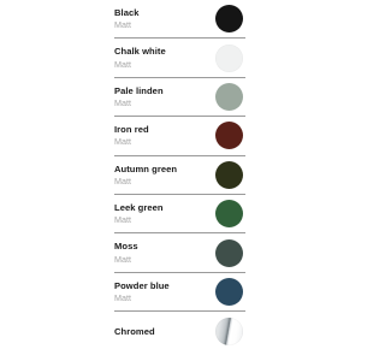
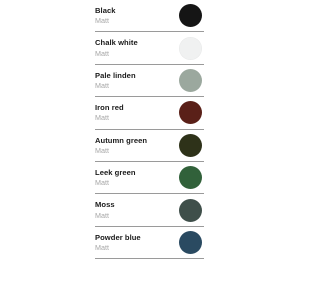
  Black
  Matt
  Chalk white
  Matt
  Pale linden
  Matt
  Iron red
  Matt
  Autumn green
  Matt
  Leek green
  Matt
  Moss
  Matt
  Powder blue
  Matt
- Chromed
